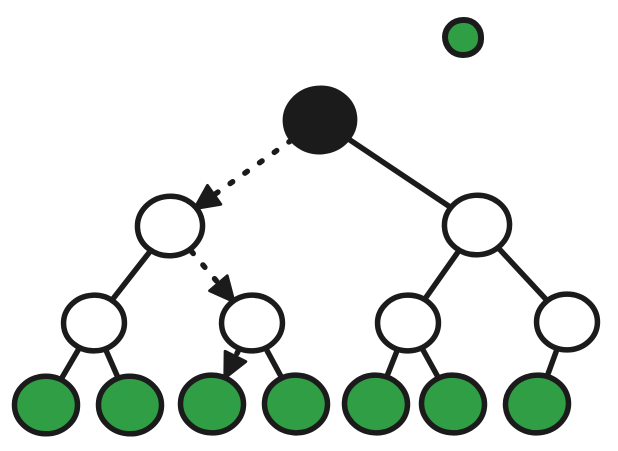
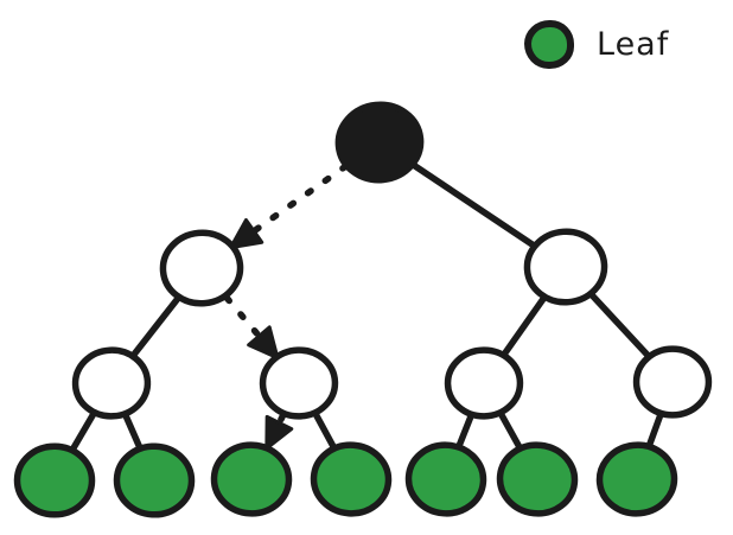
+ Leaf
